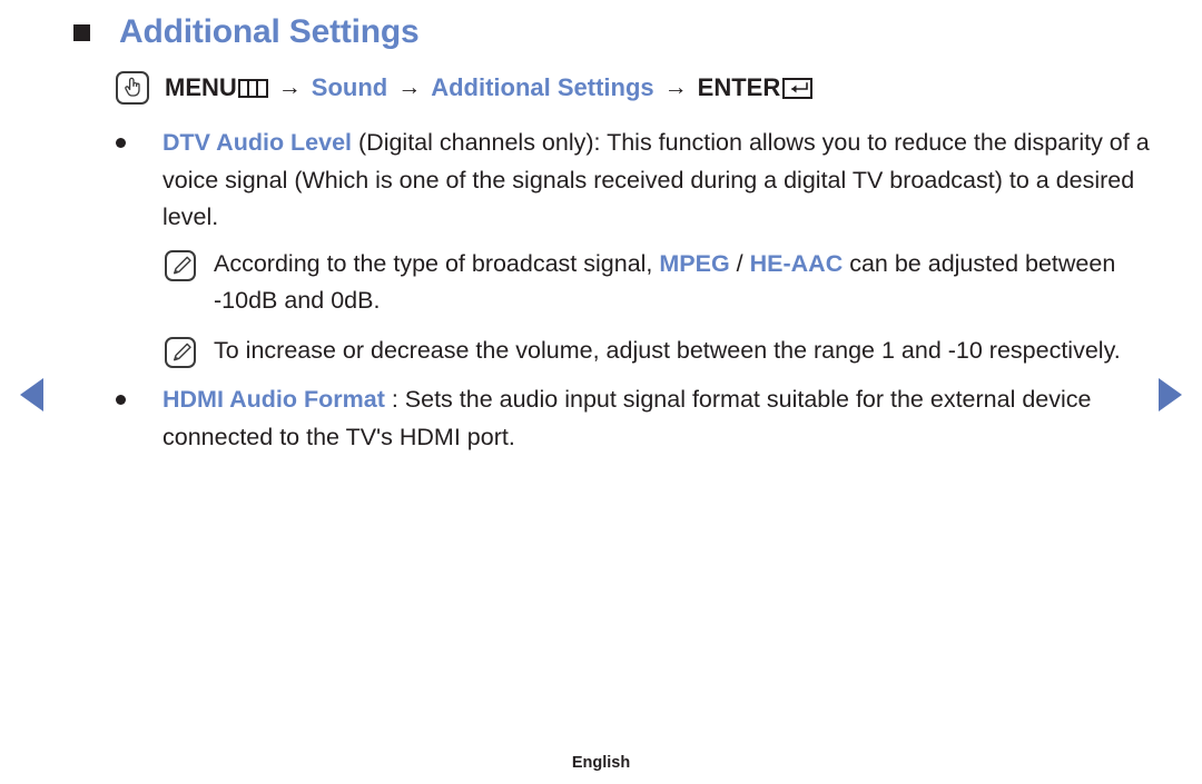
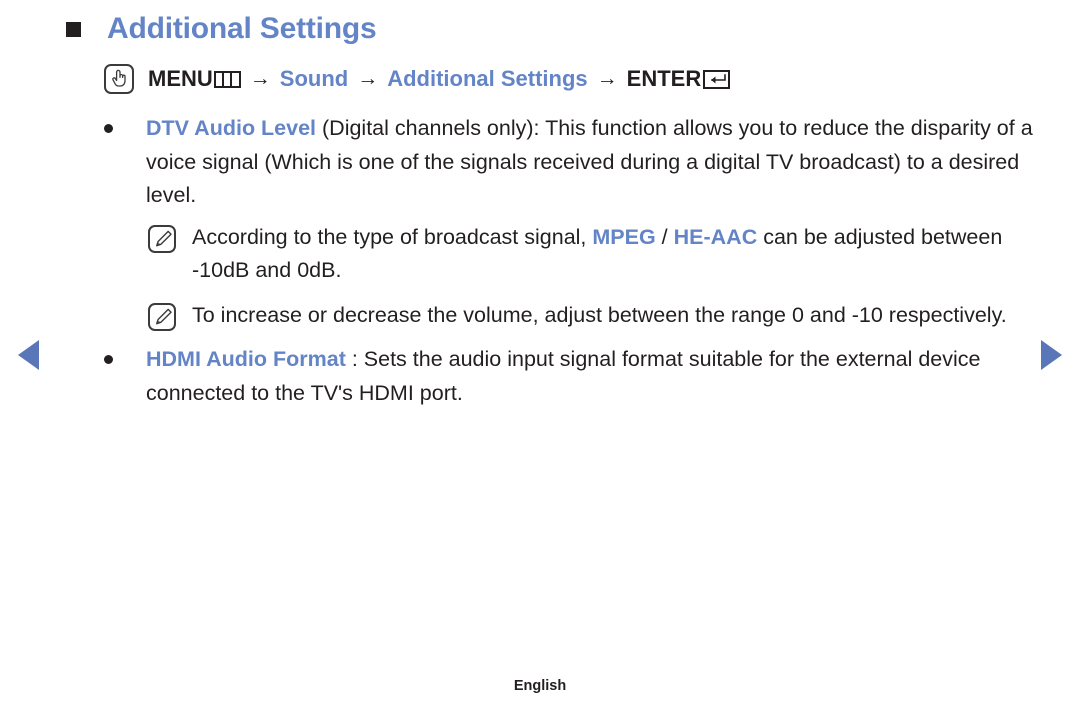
  Additional Settings
  MENU
  →
  Sound
  →
  Additional Settings
  →
  ENTER
  DTV Audio Level (Digital channels only): This function allows you to reduce the disparity of a voice signal (Which is one of the signals received during a digital TV broadcast) to a desired level.
  According to the type of broadcast signal, MPEG / HE-AAC can be adjusted between -10dB and 0dB.
- To increase or decrease the volume, adjust between the range 1 and -10 respectively.
+ To increase or decrease the volume, adjust between the range 0 and -10 respectively.
  HDMI Audio Format : Sets the audio input signal format suitable for the external device connected to the TV's HDMI port.
  English
